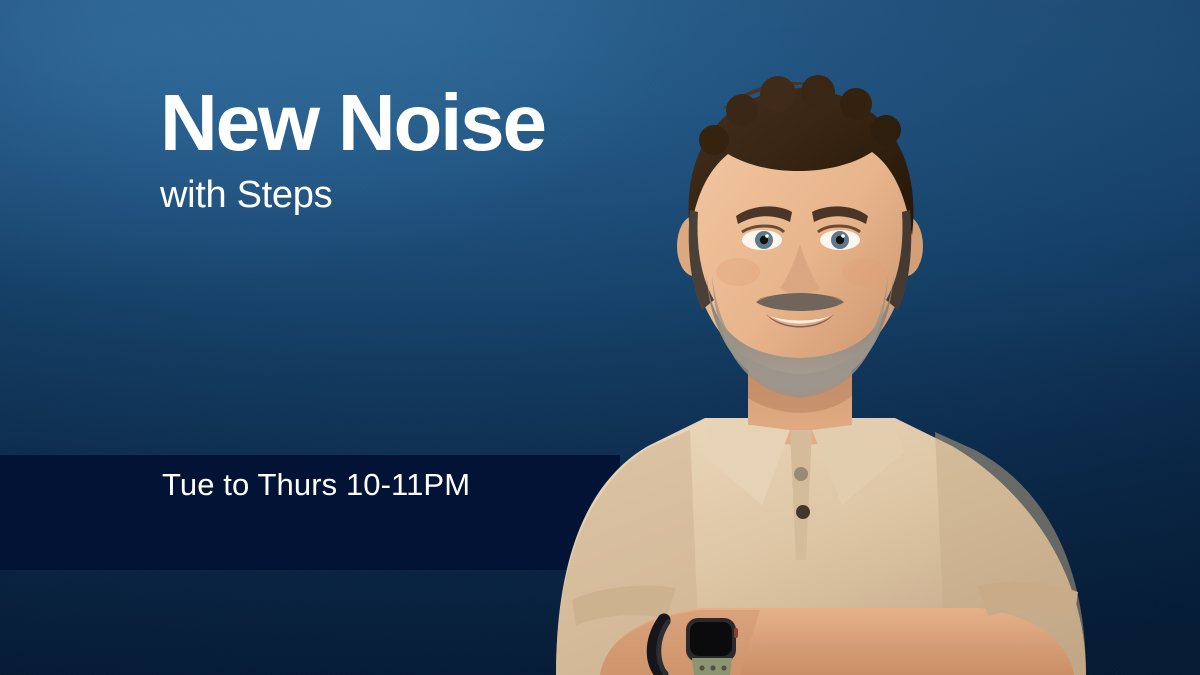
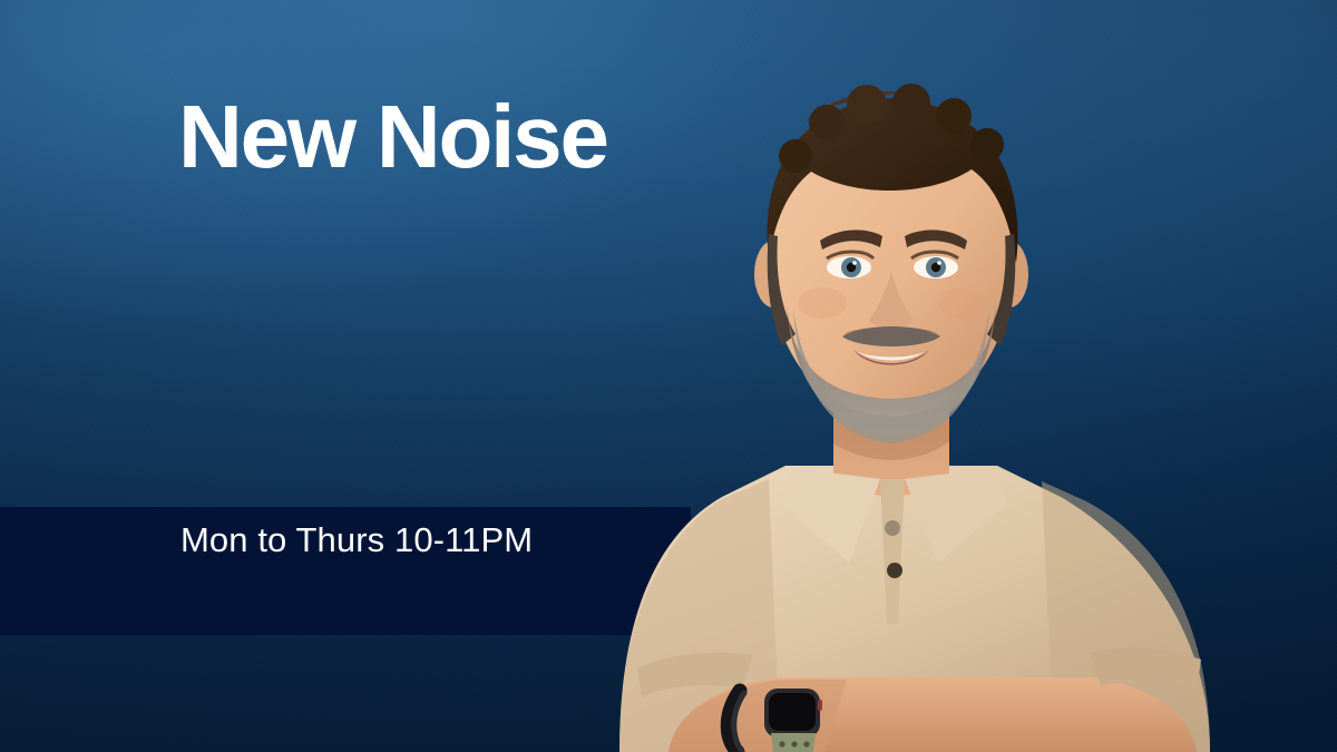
- Tue to Thurs 10-11PM
+ Mon to Thurs 10-11PM
  New Noise
- with Steps
